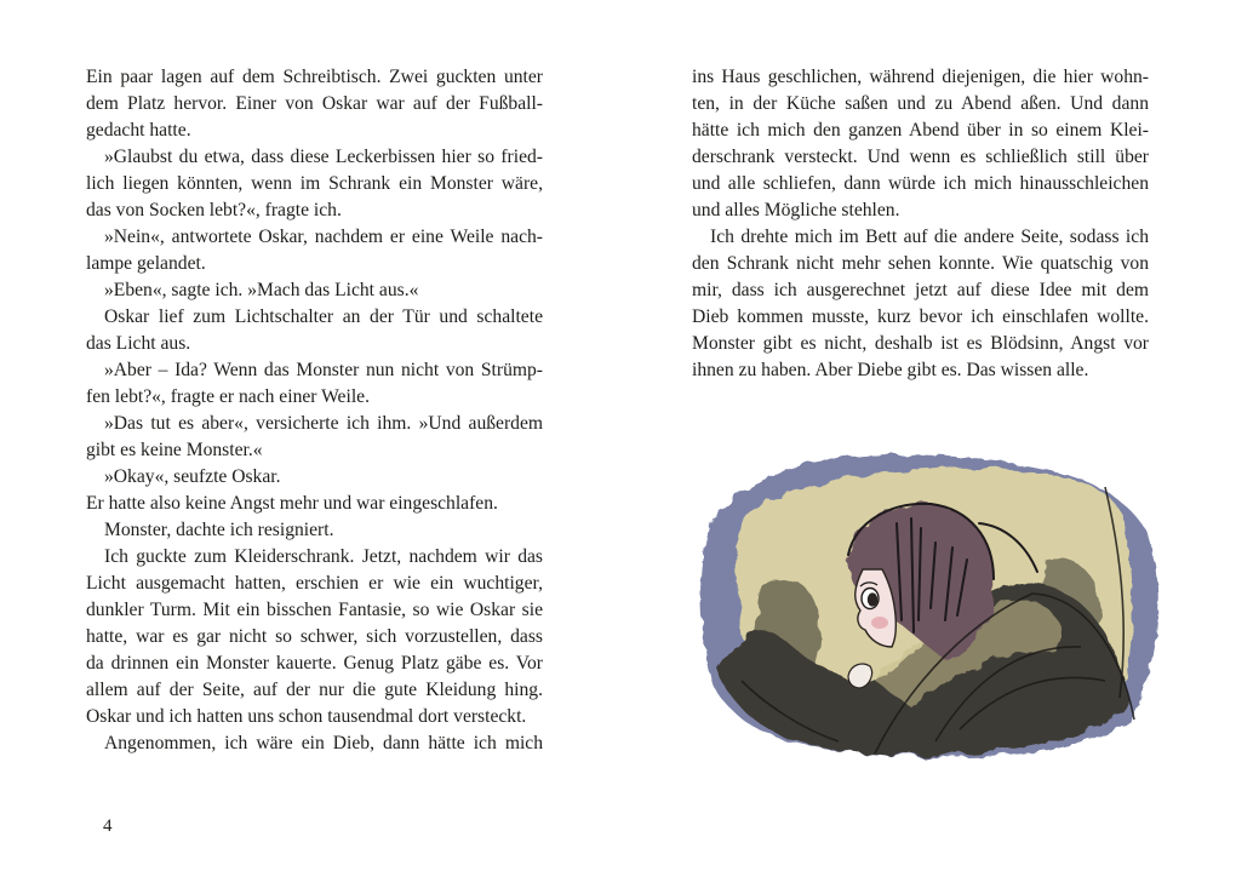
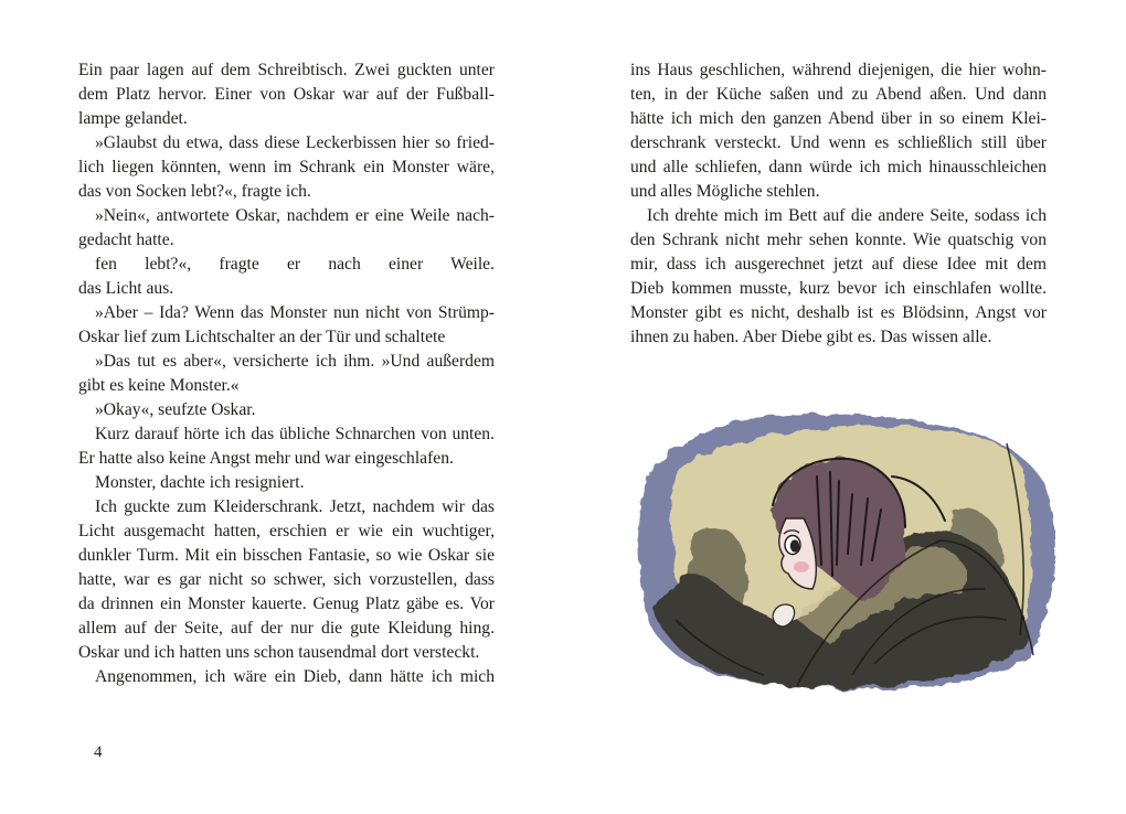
  Ein paar lagen auf dem Schreibtisch. Zwei guckten unter
  dem Platz hervor. Einer von Oskar war auf der Fußball-
- gedacht hatte.
+ lampe gelandet.
  »Glaubst du etwa, dass diese Leckerbissen hier so fried-
  lich liegen könnten, wenn im Schrank ein Monster wäre,
  das von Socken lebt?«, fragte ich.
  »Nein«, antwortete Oskar, nachdem er eine Weile nach-
- lampe gelandet.
+ gedacht hatte.
- »Eben«, sagte ich. »Mach das Licht aus.«
- Oskar lief zum Lichtschalter an der Tür und schaltete
+ fen lebt?«, fragte er nach einer Weile.
  das Licht aus.
  »Aber – Ida? Wenn das Monster nun nicht von Strümp-
- fen lebt?«, fragte er nach einer Weile.
+ Oskar lief zum Lichtschalter an der Tür und schaltete
  »Das tut es aber«, versicherte ich ihm. »Und außerdem
  gibt es keine Monster.«
  »Okay«, seufzte Oskar.
+ Kurz darauf hörte ich das übliche Schnarchen von unten.
  Er hatte also keine Angst mehr und war eingeschlafen.
  Monster, dachte ich resigniert.
  Ich guckte zum Kleiderschrank. Jetzt, nachdem wir das
  Licht ausgemacht hatten, erschien er wie ein wuchtiger,
  dunkler Turm. Mit ein bisschen Fantasie, so wie Oskar sie
  hatte, war es gar nicht so schwer, sich vorzustellen, dass
  da drinnen ein Monster kauerte. Genug Platz gäbe es. Vor
  allem auf der Seite, auf der nur die gute Kleidung hing.
  Oskar und ich hatten uns schon tausendmal dort versteckt.
  Angenommen, ich wäre ein Dieb, dann hätte ich mich
  4
  ins Haus geschlichen, während diejenigen, die hier wohn-
  ten, in der Küche saßen und zu Abend aßen. Und dann
  hätte ich mich den ganzen Abend über in so einem Klei-
  derschrank versteckt. Und wenn es schließlich still über
  und alle schliefen, dann würde ich mich hinausschleichen
  und alles Mögliche stehlen.
  Ich drehte mich im Bett auf die andere Seite, sodass ich
  den Schrank nicht mehr sehen konnte. Wie quatschig von
  mir, dass ich ausgerechnet jetzt auf diese Idee mit dem
  Dieb kommen musste, kurz bevor ich einschlafen wollte.
  Monster gibt es nicht, deshalb ist es Blödsinn, Angst vor
  ihnen zu haben. Aber Diebe gibt es. Das wissen alle.
